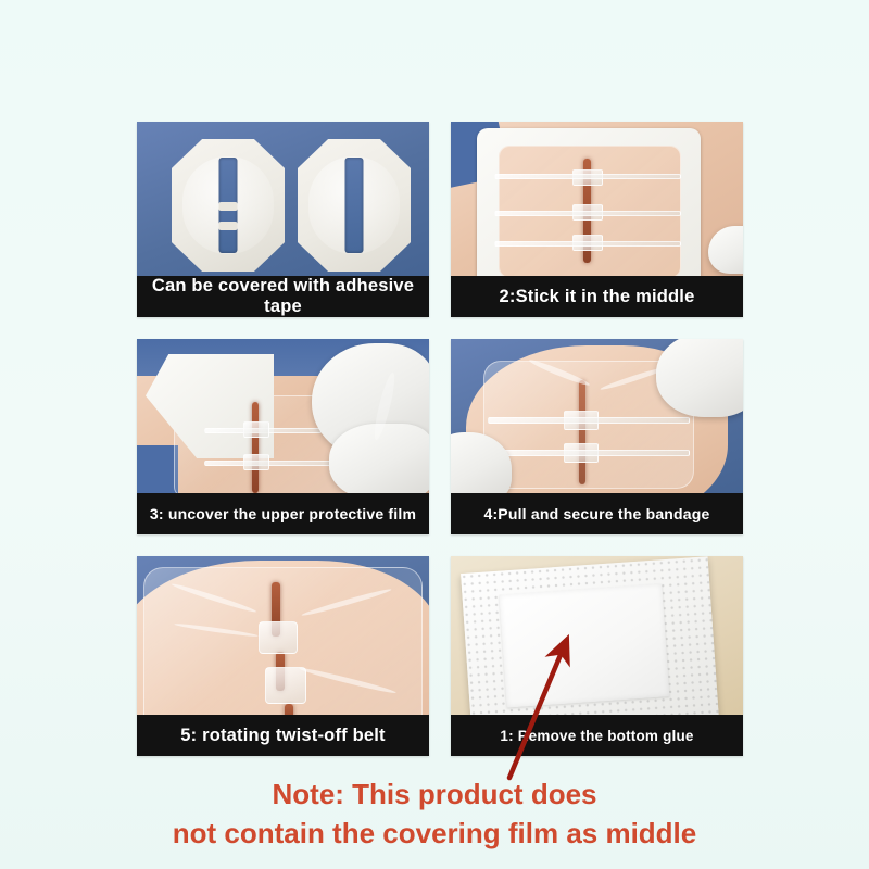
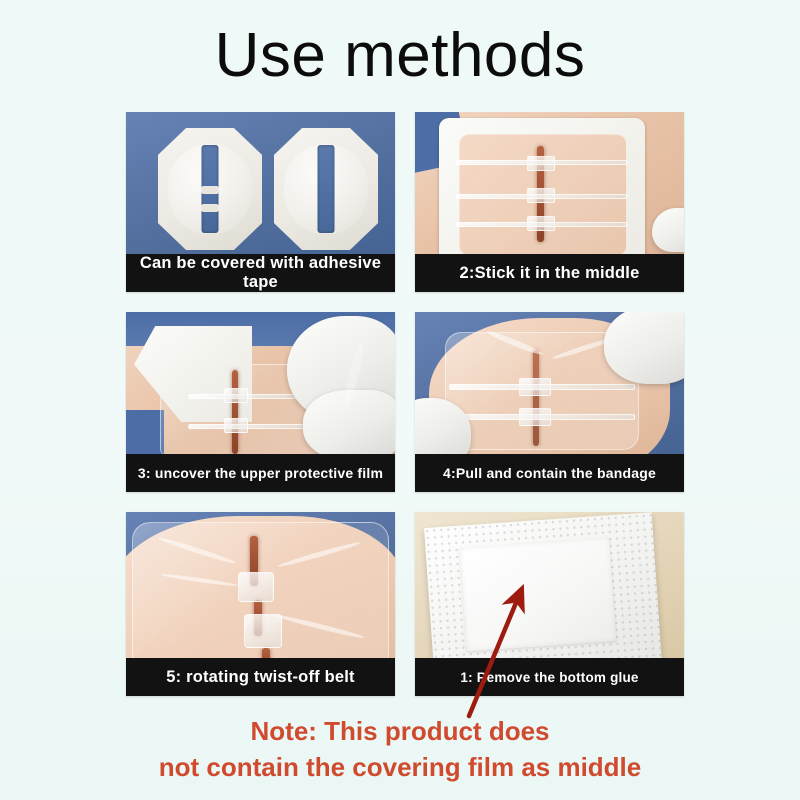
+ Use methods
  Can be covered with adhesive tape
  2:Stick it in the middle
  3: uncover the upper protective film
- 4:Pull and secure the bandage
+ 4:Pull and contain the bandage
  5: rotating twist-off belt
  1: Remove the bottom glue
  Note: This product does
  not contain the covering film as middle
